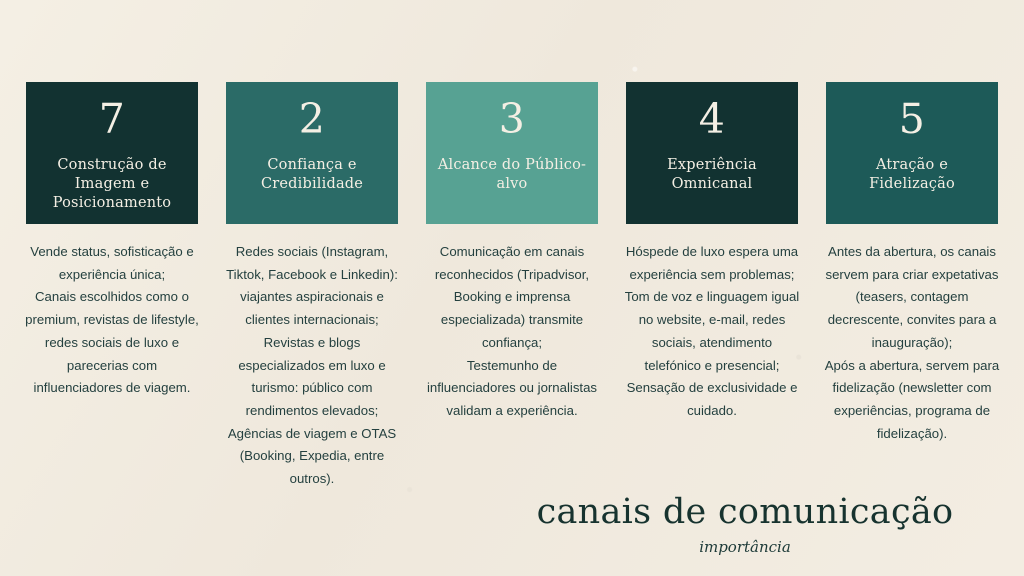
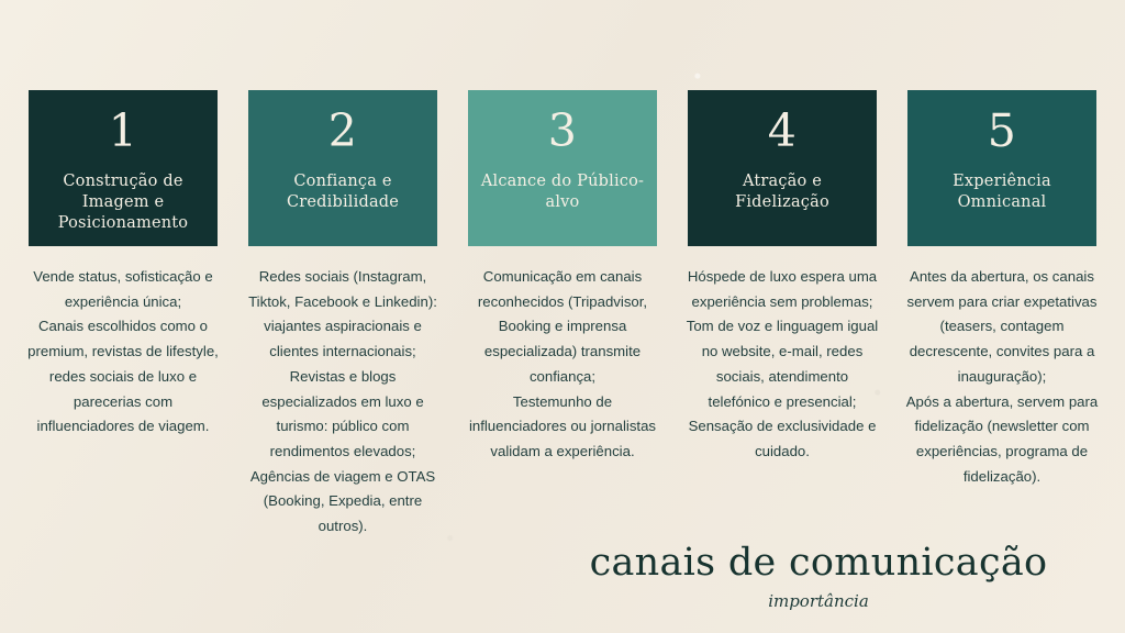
- 7
+ 1
  Construção de Imagem e Posicionamento
  Vende status, sofisticação e experiência única;
  Canais escolhidos como o premium, revistas de lifestyle, redes sociais de luxo e parecerias com influenciadores de viagem.
  2
  Confiança e Credibilidade
  Redes sociais (Instagram, Tiktok, Facebook e Linkedin): viajantes aspiracionais e clientes internacionais;
  Revistas e blogs especializados em luxo e turismo: público com rendimentos elevados;
  Agências de viagem e OTAS (Booking, Expedia, entre outros).
  3
  Alcance do Público-alvo
  Comunicação em canais reconhecidos (Tripadvisor, Booking e imprensa especializada) transmite confiança;
  Testemunho de influenciadores ou jornalistas validam a experiência.
  4
- Experiência Omnicanal
+ Atração e Fidelização
  Hóspede de luxo espera uma experiência sem problemas;
  Tom de voz e linguagem igual no website, e-mail, redes sociais, atendimento telefónico e presencial;
  Sensação de exclusividade e cuidado.
  5
- Atração e Fidelização
+ Experiência Omnicanal
  Antes da abertura, os canais servem para criar expetativas (teasers, contagem decrescente, convites para a inauguração);
  Após a abertura, servem para fidelização (newsletter com experiências, programa de fidelização).
  canais de comunicação
  importância
